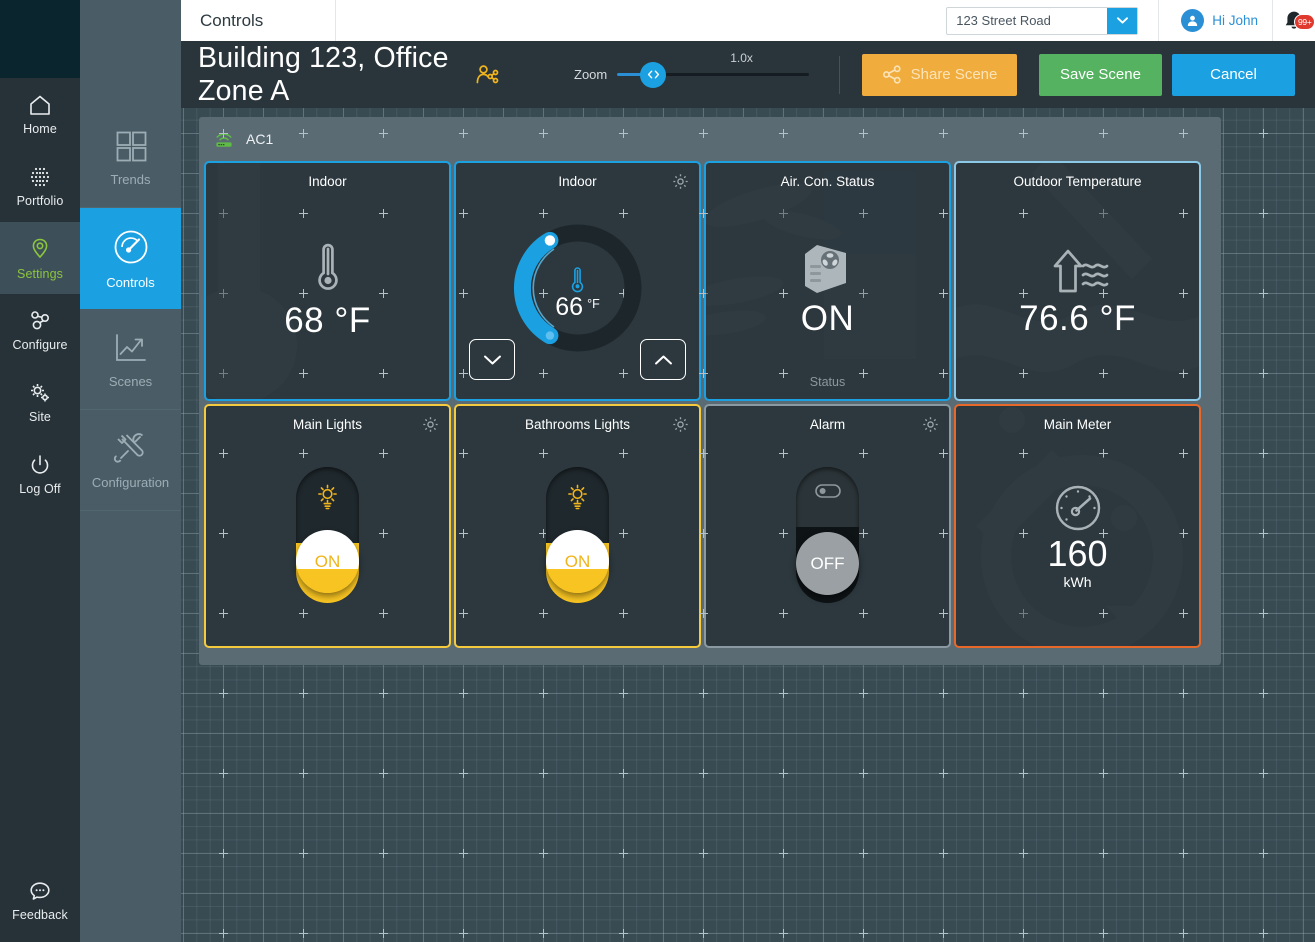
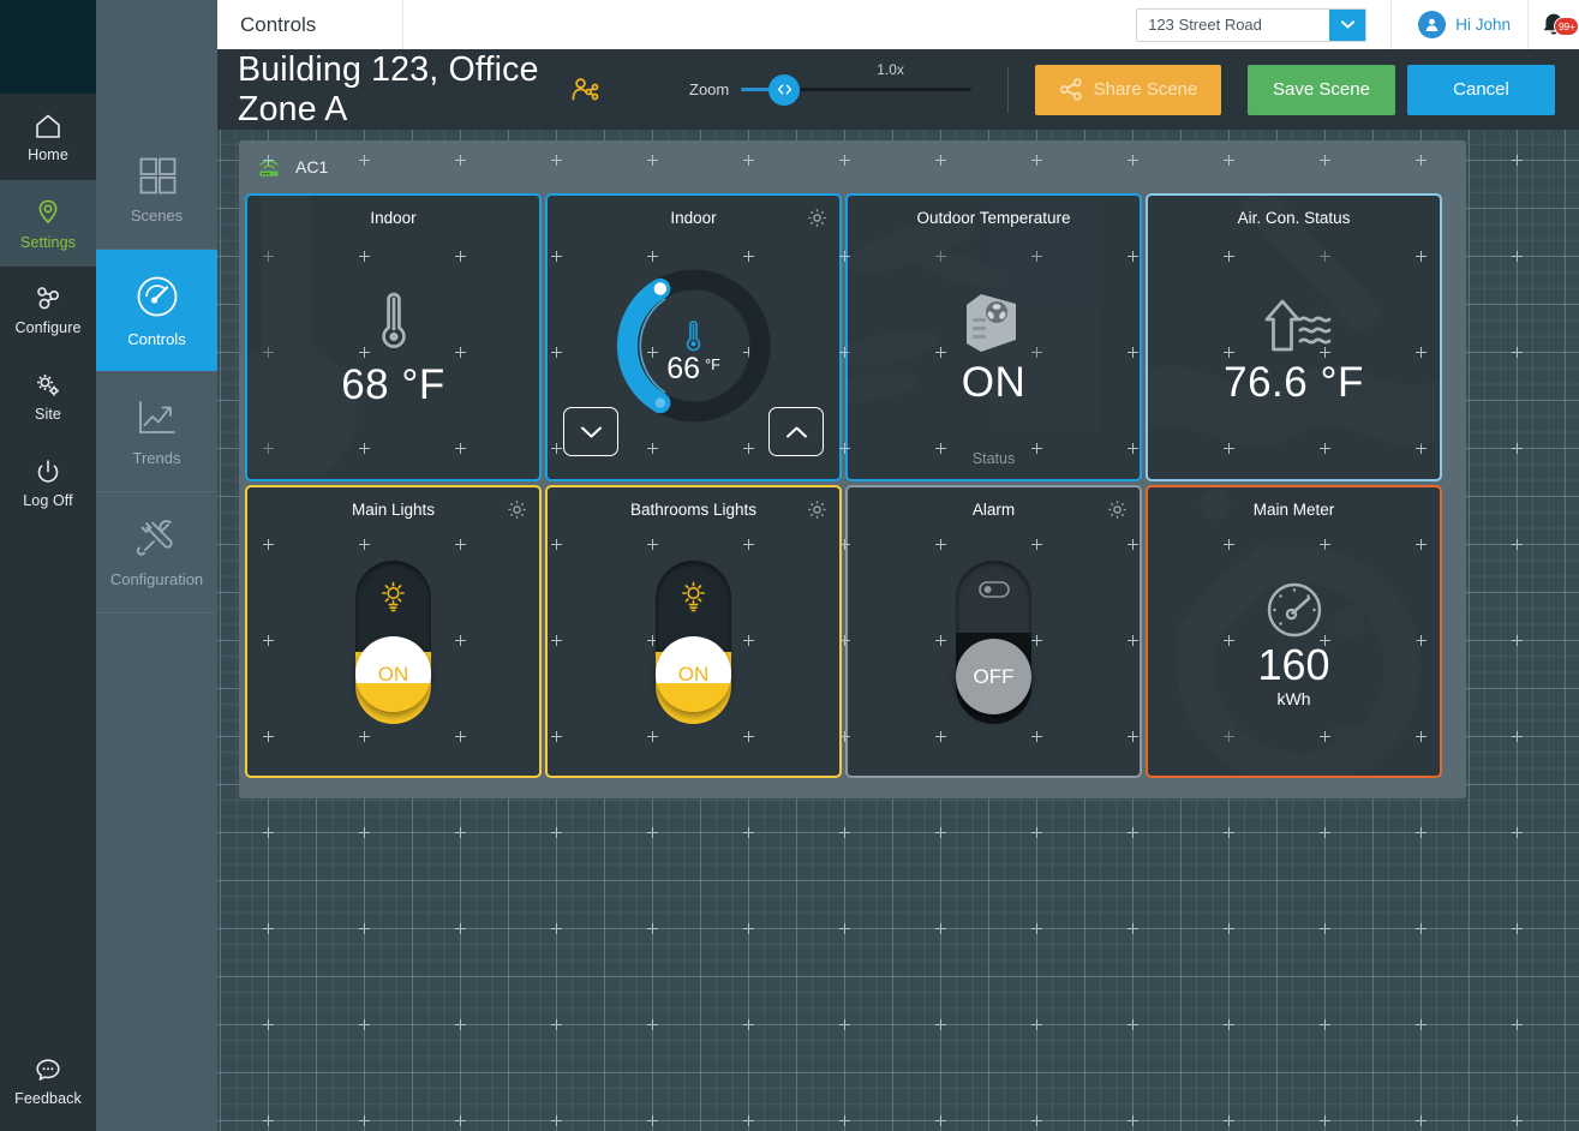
  Home
- Portfolio
  Settings
  Configure
  Site
  Log Off
  Feedback
- Trends
+ Scenes
  Controls
- Scenes
+ Trends
  Configuration
  Controls
  123 Street Road
  Hi John
  99+
  Building 123, Office Zone A
  Zoom
  1.0x
  Share Scene
  Save Scene
  Cancel
  AC1
  Indoor
  68 °F
  Indoor
  66
  °F
- Air. Con. Status
+ Outdoor Temperature
  ON
  Status
- Outdoor Temperature
+ Air. Con. Status
  76.6 °F
  Main Lights
  ON
  Bathrooms Lights
  ON
  Alarm
  OFF
  Main Meter
  160
  kWh
